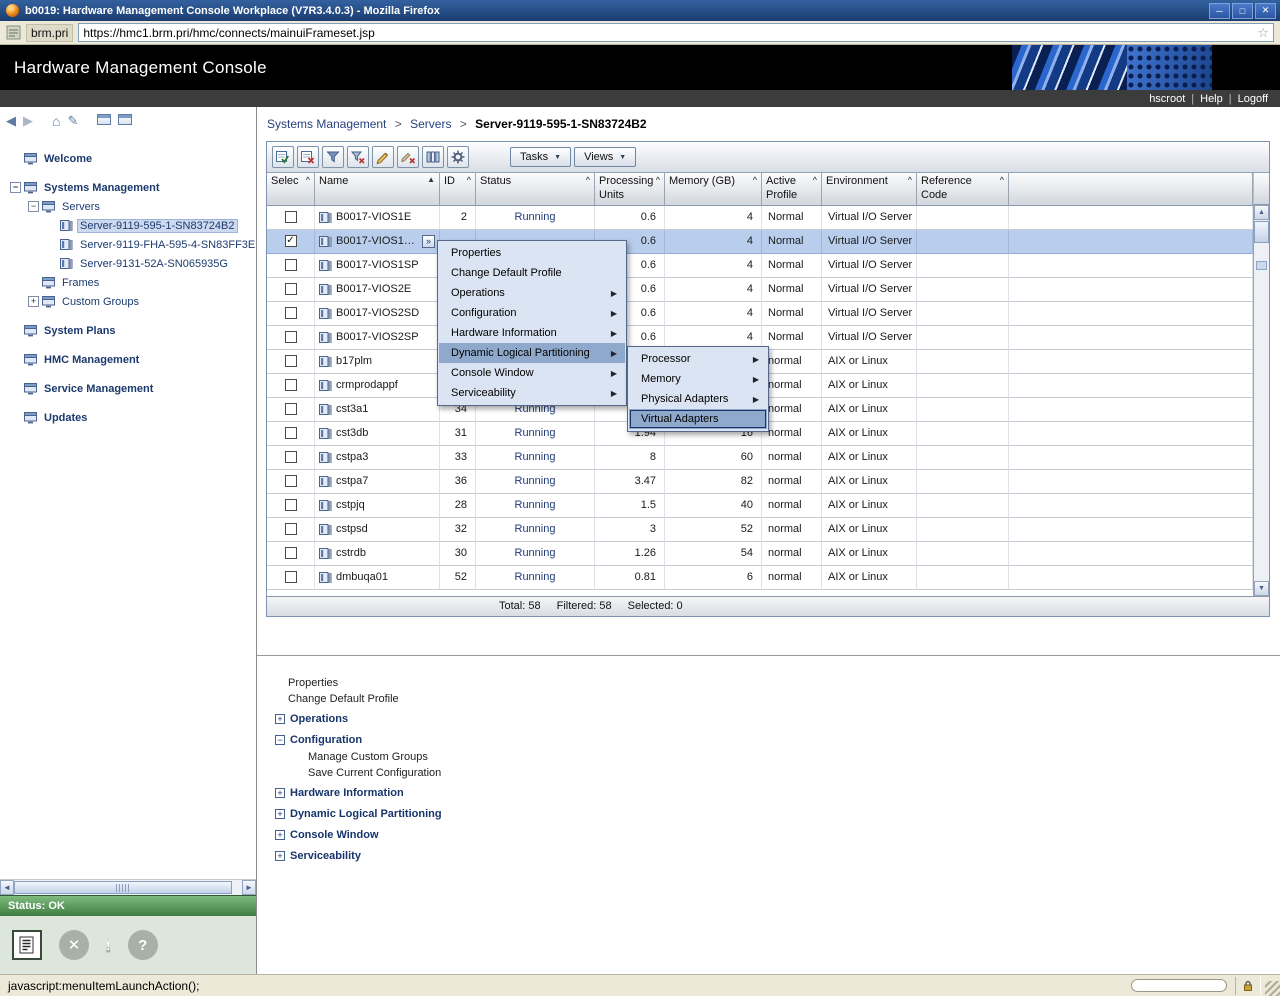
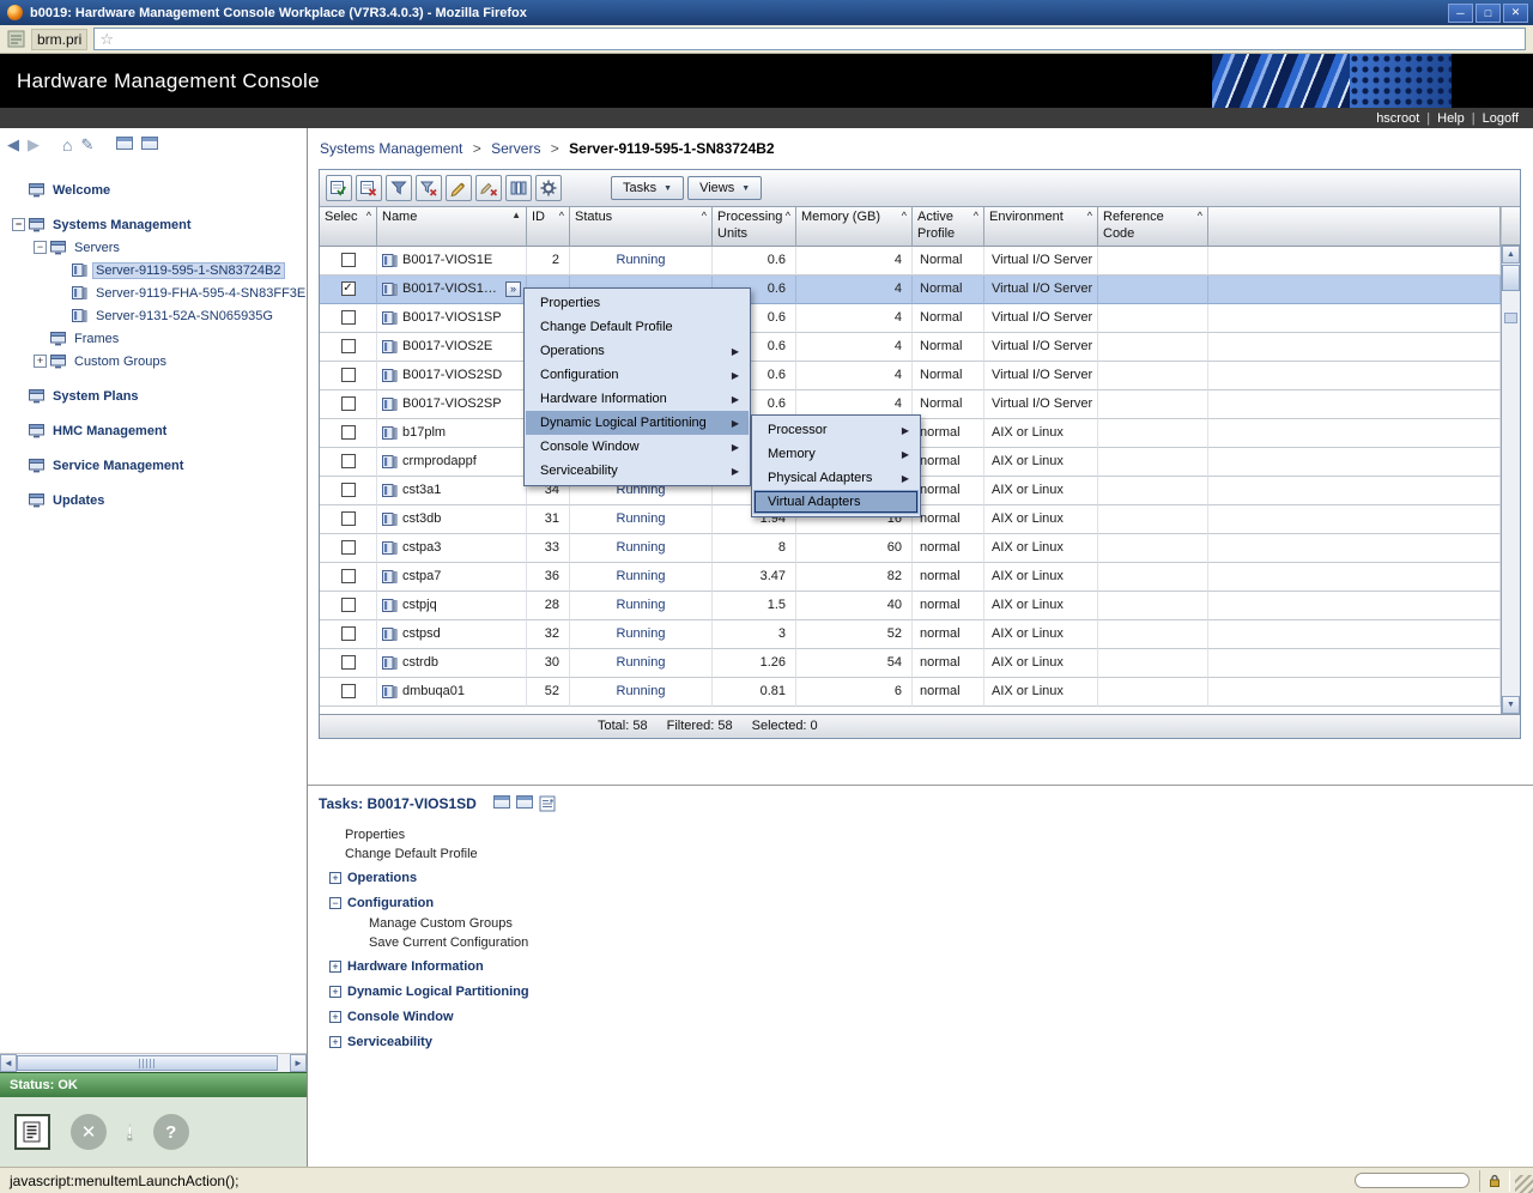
  b0019: Hardware Management Console Workplace (V7R3.4.0.3) - Mozilla Firefox
  ─
  □
  ✕
  brm.pri
- https://hmc1.brm.pri/hmc/connects/mainuiFrameset.jsp
  ☆
  Hardware Management Console
  hscroot
  |
  Help
  |
  Logoff
  ◀
  ▶
  ⌂
  ✎
  Welcome
  −
  Systems Management
  −
  Servers
  Server-9119-595-1-SN83724B2
  Server-9119-FHA-595-4-SN83FF3E
  Server-9131-52A-SN065935G
  Frames
  +
  Custom Groups
  System Plans
  HMC Management
  Service Management
  Updates
  ◄
  ►
  Status: OK
  ✕
  !
  ?
  Systems Management > Servers > Server-9119-595-1-SN83724B2
  Tasks
  Views
  Selec
  ^
  Name
  ▲
  ID
  ^
  Status
  ^
  Processing Units
  ^
  Memory (GB)
  ^
  Active Profile
  ^
  Environment
  ^
  Reference Code
  ^
  B0017-VIOS1E
  2
  Running
  0.6
  4
  Normal
  Virtual I/O Server
  ✓
  B0017-VIOS1SD
  »
  0.6
  4
  Normal
  Virtual I/O Server
  B0017-VIOS1SP
  0.6
  4
  Normal
  Virtual I/O Server
  B0017-VIOS2E
  0.6
  4
  Normal
  Virtual I/O Server
  B0017-VIOS2SD
  0.6
  4
  Normal
  Virtual I/O Server
  B0017-VIOS2SP
  0.6
  4
  Normal
  Virtual I/O Server
  b17plm
  normal
  AIX or Linux
  crmprodappf
  normal
  AIX or Linux
  cst3a1
  34
  Running
  normal
  AIX or Linux
  cst3db
  31
  Running
  1.94
  16
  normal
  AIX or Linux
  cstpa3
  33
  Running
  8
  60
  normal
  AIX or Linux
  cstpa7
  36
  Running
  3.47
  82
  normal
  AIX or Linux
  cstpjq
  28
  Running
  1.5
  40
  normal
  AIX or Linux
  cstpsd
  32
  Running
  3
  52
  normal
  AIX or Linux
  cstrdb
  30
  Running
  1.26
  54
  normal
  AIX or Linux
  dmbuqa01
  52
  Running
  0.81
  6
  normal
  AIX or Linux
  Total: 58
  Filtered: 58
  Selected: 0
+ Tasks: B0017-VIOS1SD
  Properties
  Change Default Profile
  +
  Operations
  −
  Configuration
  Manage Custom Groups
  Save Current Configuration
  +
  Hardware Information
  +
  Dynamic Logical Partitioning
  +
  Console Window
  +
  Serviceability
  Properties
  Change Default Profile
  Operations
  ▶
  Configuration
  ▶
  Hardware Information
  ▶
  Dynamic Logical Partitioning
  ▶
  Console Window
  ▶
  Serviceability
  ▶
  Processor
  ▶
  Memory
  ▶
  Physical Adapters
  ▶
  Virtual Adapters
  javascript:menuItemLaunchAction();
